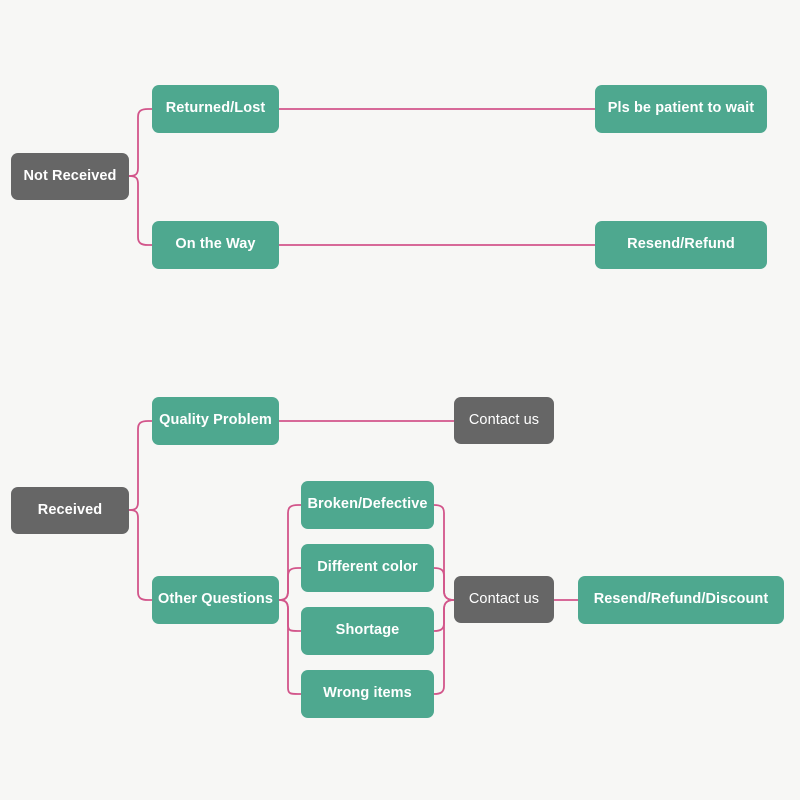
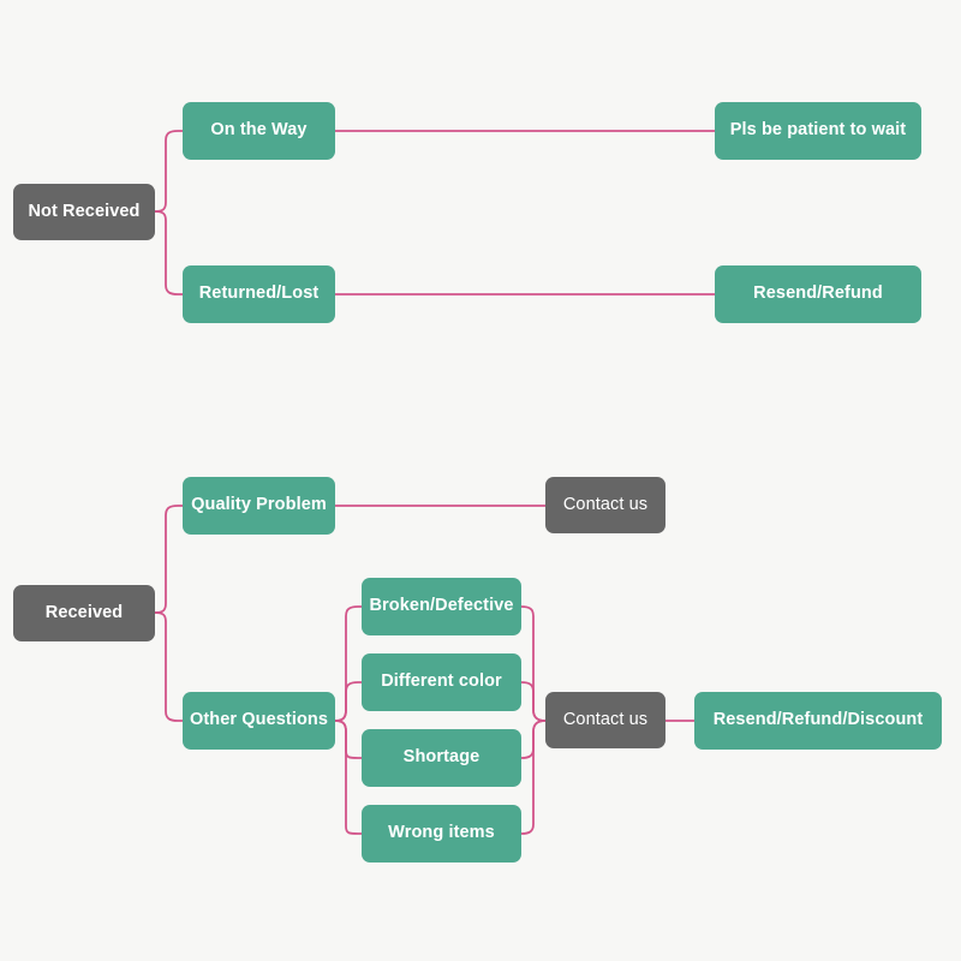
  Not Received
- Returned/Lost
+ On the Way
  Pls be patient to wait
- On the Way
+ Returned/Lost
  Resend/Refund
  Received
  Quality Problem
  Contact us
  Other Questions
  Broken/Defective
  Different color
  Shortage
  Wrong items
  Contact us
  Resend/Refund/Discount
